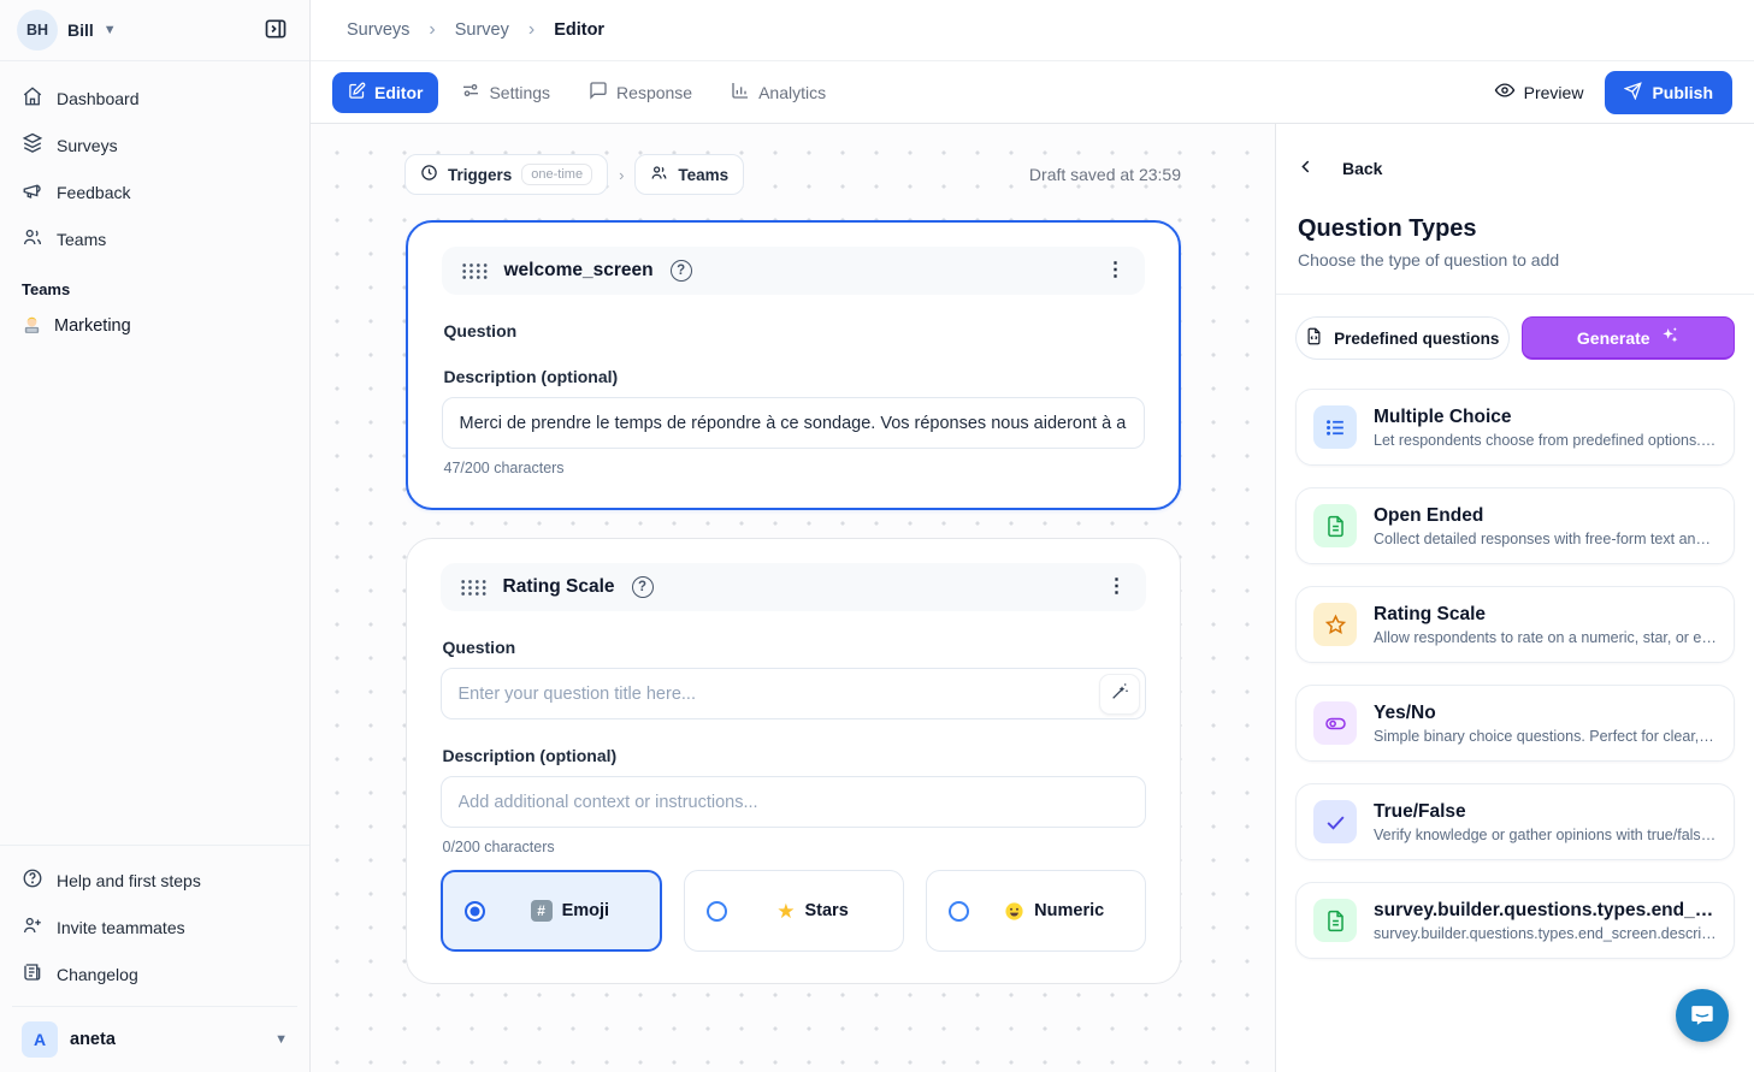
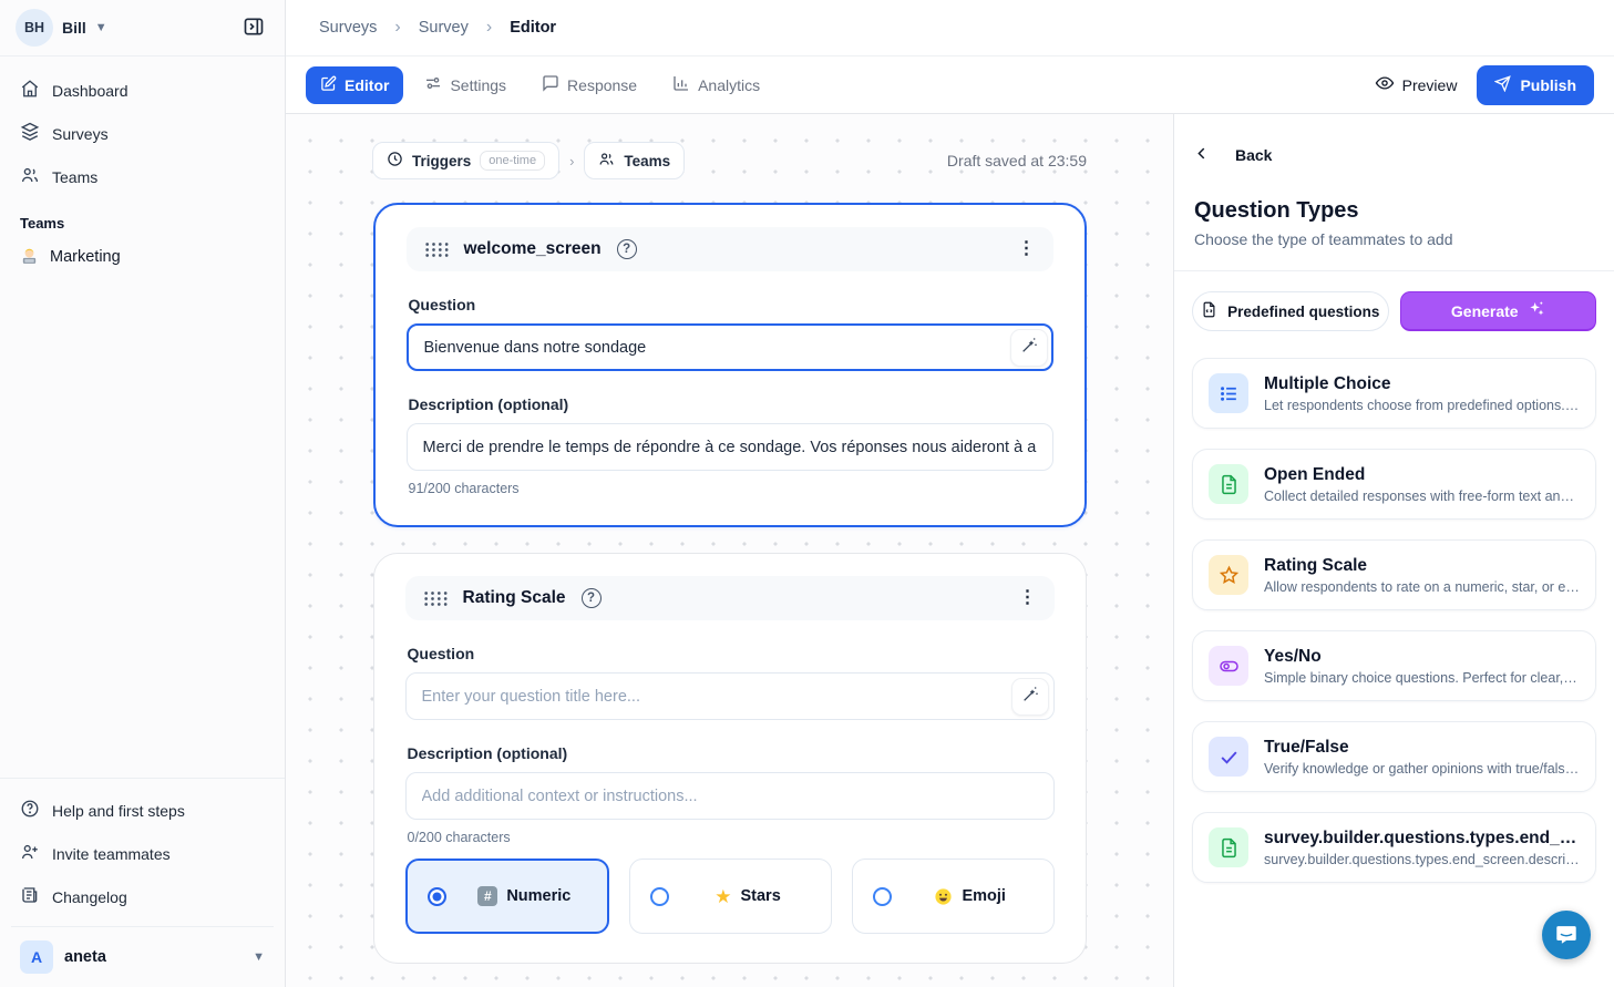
  BH
  Bill
  ▼
  Dashboard
  Surveys
- Feedback
  Teams
  Teams
  Marketing
  Help and first steps
  Invite teammates
  Changelog
  A
  aneta
  ▼
  Surveys
  ›
  Survey
  ›
  Editor
  Editor
  Settings
  Response
  Analytics
  Preview
  Publish
  Triggers
  one-time
  ›
  Teams
  Draft saved at 23:59
  welcome_screen
  ?
  ⋮
  Question
+ Bienvenue dans notre sondage
  Description (optional)
  Merci de prendre le temps de répondre à ce sondage. Vos réponses nous aideront à a
- 47/200 characters
+ 91/200 characters
  Rating Scale
  ?
  ⋮
  Question
  Enter your question title here...
  Description (optional)
  Add additional context or instructions...
  0/200 characters
  #
- Emoji
+ Numeric
  ★
  Stars
- Numeric
+ Emoji
  Back
  Question Types
- Choose the type of question to add
+ Choose the type of teammates to add
  Predefined questions
  Generate
  Multiple Choice
  Let respondents choose from predefined options. P
  Open Ended
  Collect detailed responses with free-form text answ
  Rating Scale
  Allow respondents to rate on a numeric, star, or em
  Yes/No
  Simple binary choice questions. Perfect for clear, de
  True/False
  Verify knowledge or gather opinions with true/false
  survey.builder.questions.types.end_sc
  survey.builder.questions.types.end_screen.descripti
